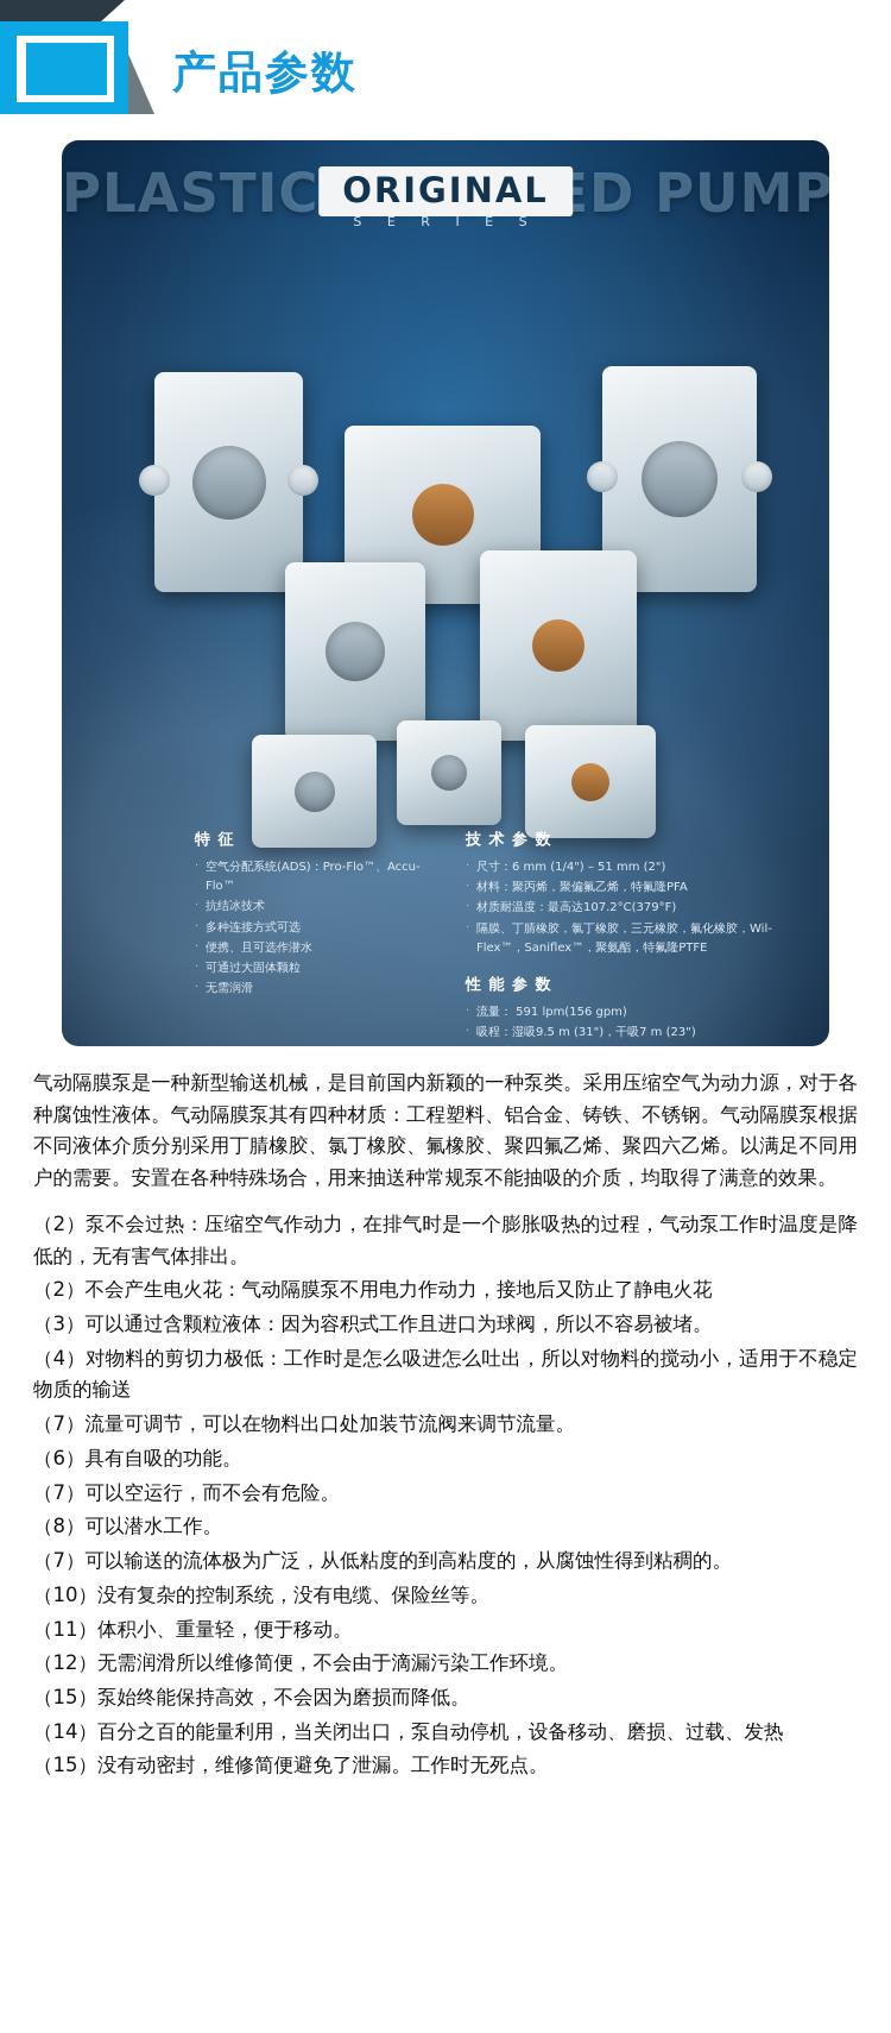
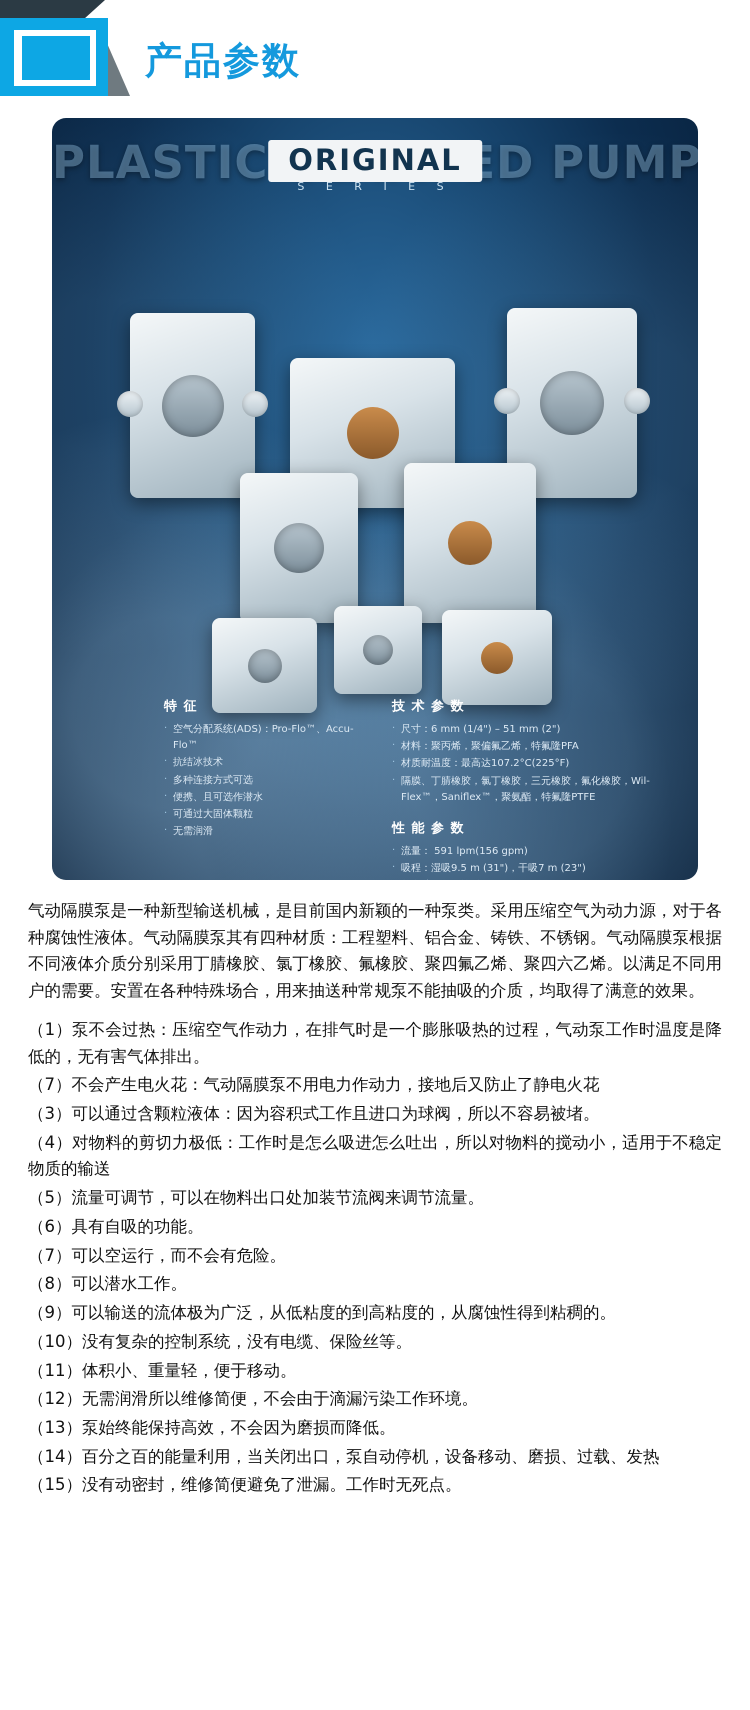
  产品参数
  ORIGINAL
  S E R I E S
  特 征
  空气分配系统(ADS)：Pro-Flo™、Accu-Flo™
  抗结冰技术
  多种连接方式可选
  便携、且可选作潜水
  可通过大固体颗粒
  无需润滑
  技 术 参 数
  尺寸：6 mm (1/4") – 51 mm (2")
  材料：聚丙烯，聚偏氟乙烯，特氟隆PFA
- 材质耐温度：最高达107.2°C(379°F)
+ 材质耐温度：最高达107.2°C(225°F)
  隔膜、丁腈橡胶，氯丁橡胶，三元橡胶，氟化橡胶，Wil-Flex™，Saniflex™，聚氨酯，特氟隆PTFE
  性 能 参 数
  流量： 591 lpm(156 gpm)
  吸程：湿吸9.5 m (31")，干吸7 m (23")
  气动隔膜泵是一种新型输送机械，是目前国内新颖的一种泵类。采用压缩空气为动力源，对于各种腐蚀性液体。气动隔膜泵其有四种材质：工程塑料、铝合金、铸铁、不锈钢。气动隔膜泵根据不同液体介质分别采用丁腈橡胶、氯丁橡胶、氟橡胶、聚四氟乙烯、聚四六乙烯。以满足不同用户的需要。安置在各种特殊场合，用来抽送种常规泵不能抽吸的介质，均取得了满意的效果。
- （2）泵不会过热：压缩空气作动力，在排气时是一个膨胀吸热的过程，气动泵工作时温度是降低的，无有害气体排出。
+ （1）泵不会过热：压缩空气作动力，在排气时是一个膨胀吸热的过程，气动泵工作时温度是降低的，无有害气体排出。
- （2）不会产生电火花：气动隔膜泵不用电力作动力，接地后又防止了静电火花
+ （7）不会产生电火花：气动隔膜泵不用电力作动力，接地后又防止了静电火花
  （3）可以通过含颗粒液体：因为容积式工作且进口为球阀，所以不容易被堵。
  （4）对物料的剪切力极低：工作时是怎么吸进怎么吐出，所以对物料的搅动小，适用于不稳定物质的输送
- （7）流量可调节，可以在物料出口处加装节流阀来调节流量。
+ （5）流量可调节，可以在物料出口处加装节流阀来调节流量。
  （6）具有自吸的功能。
  （7）可以空运行，而不会有危险。
  （8）可以潜水工作。
- （7）可以输送的流体极为广泛，从低粘度的到高粘度的，从腐蚀性得到粘稠的。
+ （9）可以输送的流体极为广泛，从低粘度的到高粘度的，从腐蚀性得到粘稠的。
  （10）没有复杂的控制系统，没有电缆、保险丝等。
  （11）体积小、重量轻，便于移动。
  （12）无需润滑所以维修简便，不会由于滴漏污染工作环境。
- （15）泵始终能保持高效，不会因为磨损而降低。
+ （13）泵始终能保持高效，不会因为磨损而降低。
  （14）百分之百的能量利用，当关闭出口，泵自动停机，设备移动、磨损、过载、发热
  （15）没有动密封，维修简便避免了泄漏。工作时无死点。
